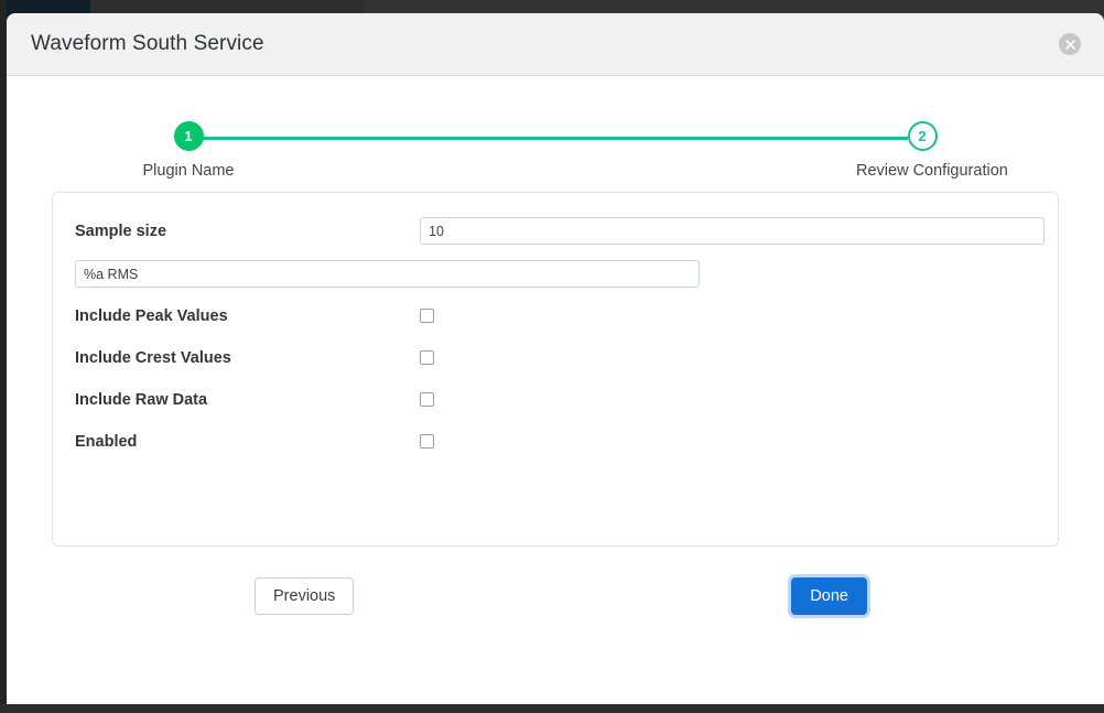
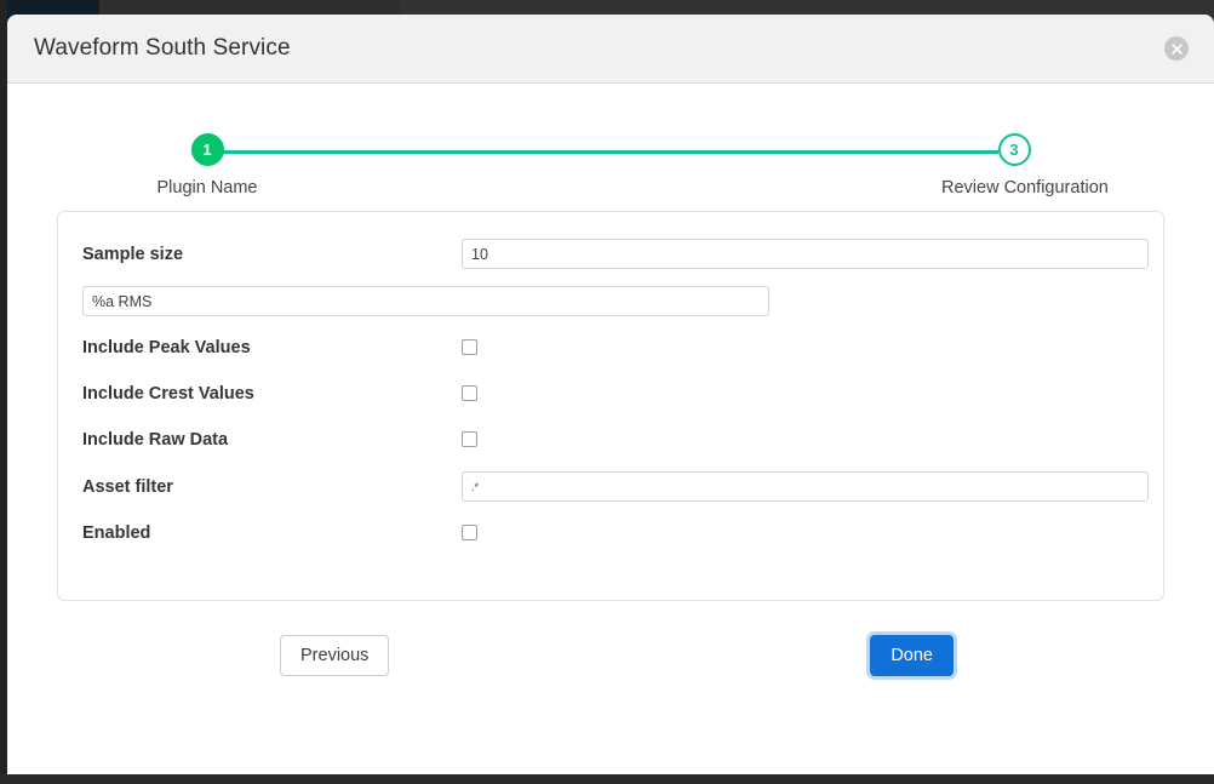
  Waveform South Service
  1
  Plugin Name
- 2
+ 3
  Review Configuration
  Sample size
  10
  %a RMS
  Include Peak Values
  Include Crest Values
  Include Raw Data
+ Asset filter
+ .*
  Enabled
  Previous
  Done
